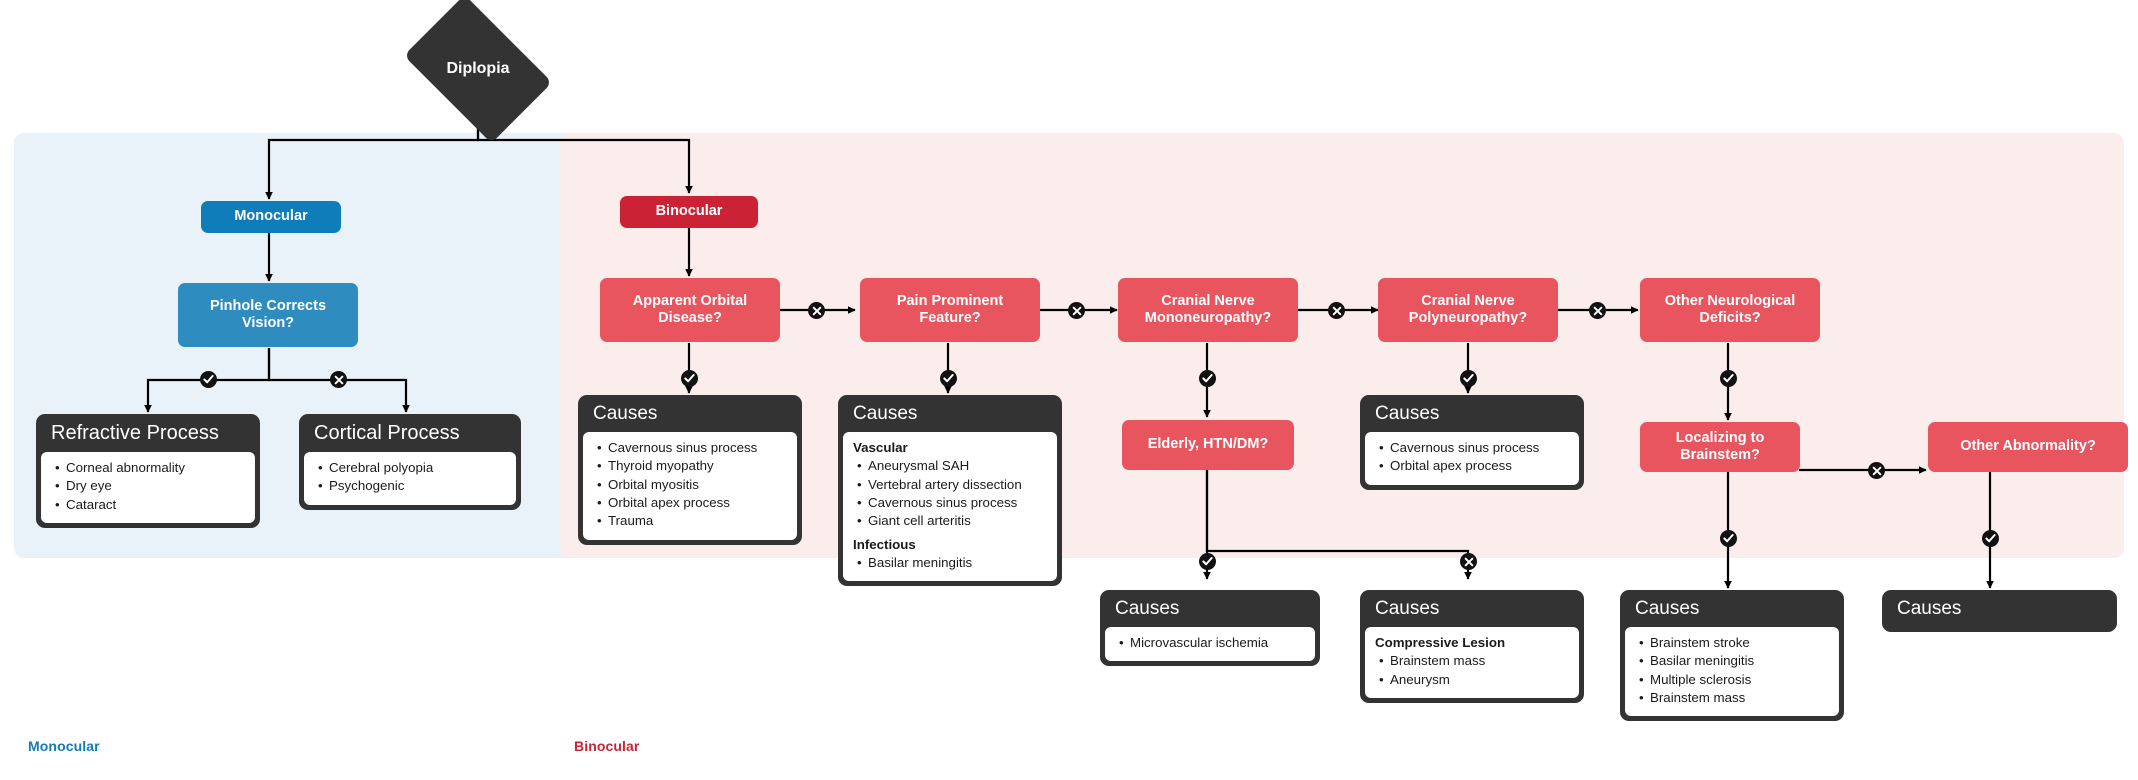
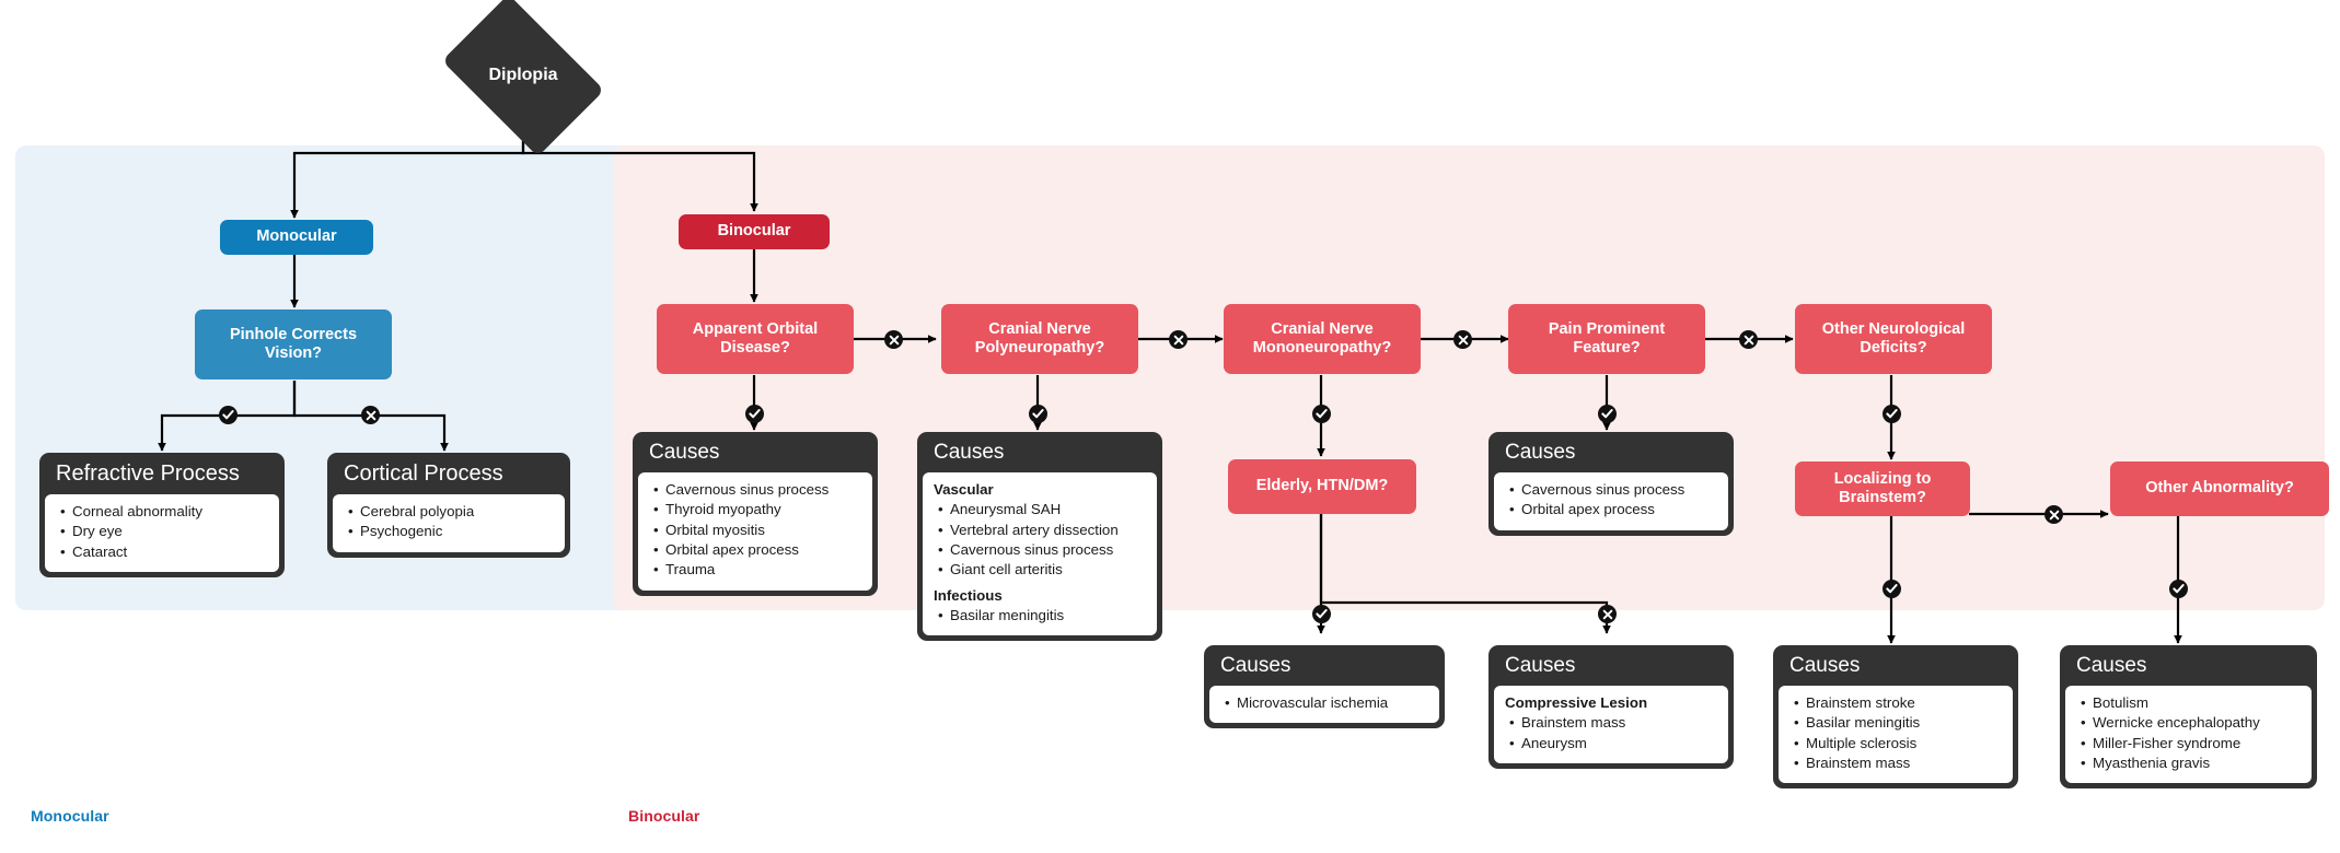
  Diplopia
  Monocular
  Pinhole Corrects Vision?
  Refractive Process
  Corneal abnormality
  Dry eye
  Cataract
  Cortical Process
  Cerebral polyopia
  Psychogenic
  Monocular
  Binocular
  Apparent Orbital Disease?
- Pain Prominent Feature?
+ Cranial Nerve Polyneuropathy?
  Cranial Nerve Mononeuropathy?
- Cranial Nerve Polyneuropathy?
+ Pain Prominent Feature?
  Other Neurological Deficits?
  Elderly, HTN/DM?
  Localizing to Brainstem?
  Other Abnormality?
  Causes
  Cavernous sinus process
  Thyroid myopathy
  Orbital myositis
  Orbital apex process
  Trauma
  Causes
  Vascular
  Aneurysmal SAH
  Vertebral artery dissection
  Cavernous sinus process
  Giant cell arteritis
  Infectious
  Basilar meningitis
  Causes
  Microvascular ischemia
  Causes
  Cavernous sinus process
  Orbital apex process
  Causes
  Compressive Lesion
  Brainstem mass
  Aneurysm
  Causes
  Brainstem stroke
  Basilar meningitis
  Multiple sclerosis
  Brainstem mass
  Causes
+ Botulism
+ Wernicke encephalopathy
+ Miller-Fisher syndrome
+ Myasthenia gravis
  Binocular
